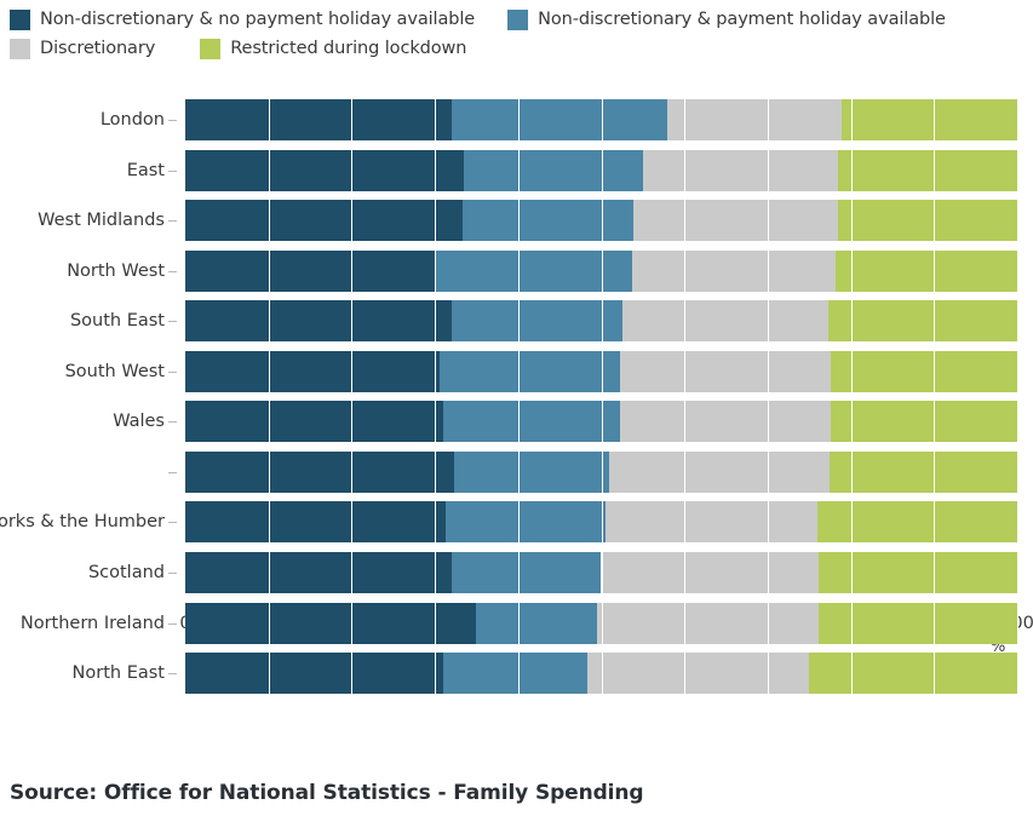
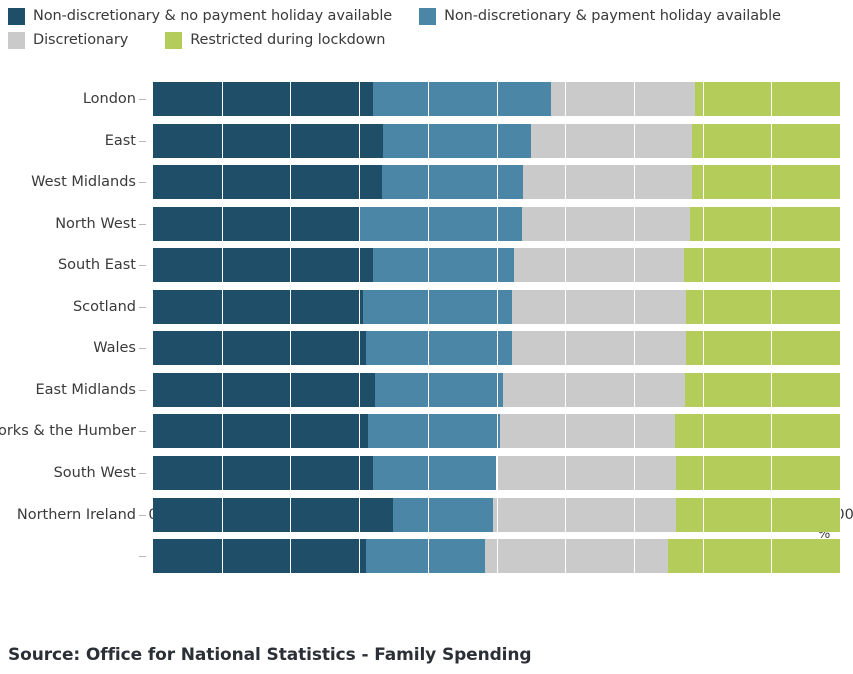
  Non-discretionary & no payment holiday available
  Non-discretionary & payment holiday available
  Discretionary
  Restricted during lockdown
  London
  East
  West Midlands
  North West
  South East
- South West
+ Scotland
  Wales
+ East Midlands
  orks & the Humber
- Scotland
+ South West
  Northern Ireland
- North East
  %
  Source: Office for National Statistics - Family Spending
